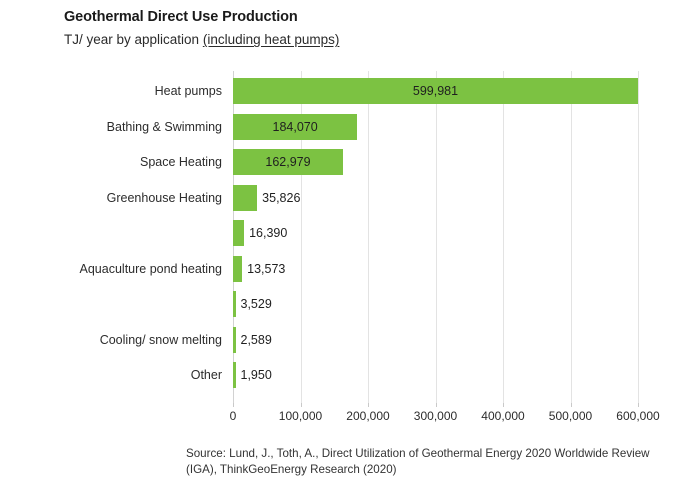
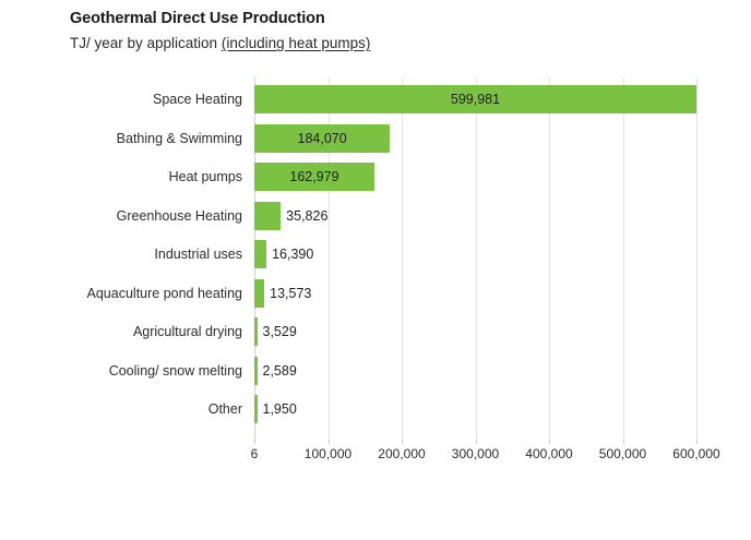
  Geothermal Direct Use Production
  TJ/ year by application (including heat pumps)
- Heat pumps
+ Space Heating
  599,981
  Bathing & Swimming
  184,070
- Space Heating
+ Heat pumps
  162,979
  Greenhouse Heating
  35,826
+ Industrial uses
  16,390
  Aquaculture pond heating
  13,573
+ Agricultural drying
  3,529
  Cooling/ snow melting
  2,589
  Other
  1,950
- 0
+ 6
  100,000
  200,000
  300,000
  400,000
  500,000
  600,000
- Source: Lund, J., Toth, A., Direct Utilization of Geothermal Energy 2020 Worldwide Review (IGA), ThinkGeoEnergy Research (2020)
